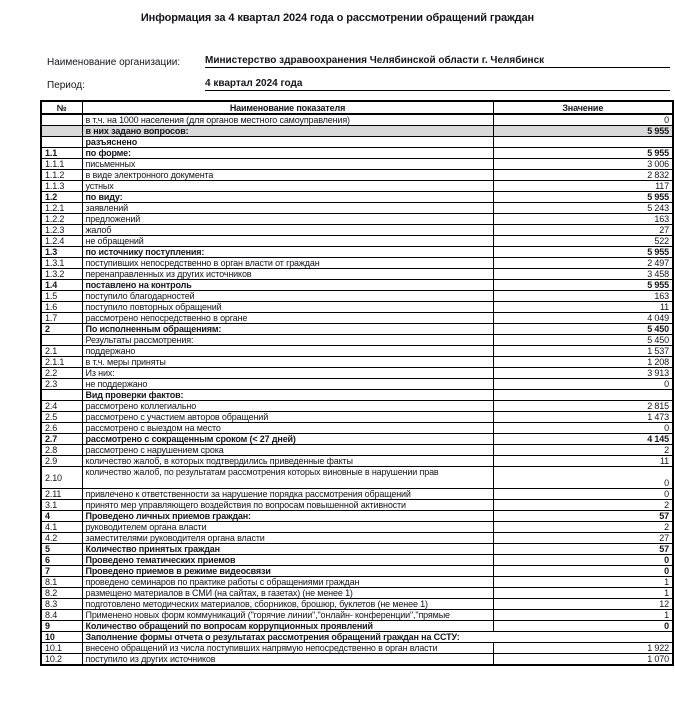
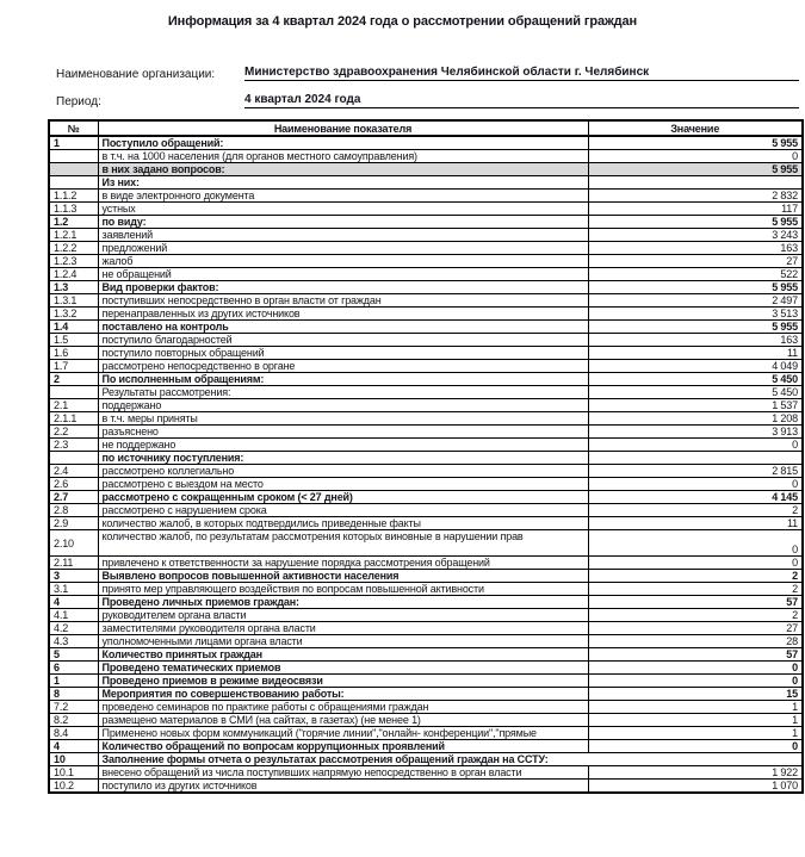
  Информация за 4 квартал 2024 года о рассмотрении обращений граждан
  Наименование организации:
  Министерство здравоохранения Челябинской области г. Челябинск
  Период:
  4 квартал 2024 года
  №	Наименование показателя	Значение
+ 1	Поступило обращений:	5 955
  	в т.ч. на 1000 населения (для органов местного самоуправления)	0
  	в них задано вопросов:	5 955
- 	разъяснено
+ 	Из них:
- 1.1	по форме:	5 955
- 1.1.1	письменных	3 006
  1.1.2	в виде электронного документа	2 832
  1.1.3	устных	117
  1.2	по виду:	5 955
- 1.2.1	заявлений	5 243
+ 1.2.1	заявлений	3 243
  1.2.2	предложений	163
  1.2.3	жалоб	27
  1.2.4	не обращений	522
- 1.3	по источнику поступления:	5 955
+ 1.3	Вид проверки фактов:	5 955
  1.3.1	поступивших непосредственно в орган власти от граждан	2 497
- 1.3.2	перенаправленных из других источников	3 458
+ 1.3.2	перенаправленных из других источников	3 513
  1.4	поставлено на контроль	5 955
  1.5	поступило благодарностей	163
  1.6	поступило повторных обращений	11
  1.7	рассмотрено непосредственно в органе	4 049
  2	По исполненным обращениям:	5 450
  	Результаты рассмотрения:	5 450
  2.1	поддержано	1 537
  2.1.1	в т.ч. меры приняты	1 208
- 2.2	Из них:	3 913
+ 2.2	разъяснено	3 913
  2.3	не поддержано	0
- 	Вид проверки фактов:
+ 	по источнику поступления:
  2.4	рассмотрено коллегиально	2 815
- 2.5	рассмотрено с участием авторов обращений	1 473
  2.6	рассмотрено с выездом на место	0
  2.7	рассмотрено с сокращенным сроком (< 27 дней)	4 145
  2.8	рассмотрено с нарушением срока	2
  2.9	количество жалоб, в которых подтвердились приведенные факты	11
  2.10	количество жалоб, по результатам рассмотрения которых виновные в нарушении прав	0
  2.11	привлечено к ответственности за нарушение порядка рассмотрения обращений	0
+ 3	Выявлено вопросов повышенной активности населения	2
  3.1	принято мер управляющего воздействия по вопросам повышенной активности	2
  4	Проведено личных приемов граждан:	57
  4.1	руководителем органа власти	2
  4.2	заместителями руководителя органа власти	27
+ 4.3	уполномоченными лицами органа власти	28
  5	Количество принятых граждан	57
  6	Проведено тематических приемов	0
- 7	Проведено приемов в режиме видеосвязи	0
+ 1	Проведено приемов в режиме видеосвязи	0
+ 8	Мероприятия по совершенствованию работы:	15
- 8.1	проведено семинаров по практике работы с обращениями граждан	1
+ 7.2	проведено семинаров по практике работы с обращениями граждан	1
  8.2	размещено материалов в СМИ (на сайтах, в газетах) (не менее 1)	1
- 8.3	подготовлено методических материалов, сборников, брошюр, буклетов (не менее 1)	12
  8.4	Применено новых форм коммуникаций ("горячие линии","онлайн- конференции","прямые	1
- 9	Количество обращений по вопросам коррупционных проявлений	0
+ 4	Количество обращений по вопросам коррупционных проявлений	0
  10	Заполнение формы отчета о результатах рассмотрения обращений граждан на ССТУ:
  10.1	внесено обращений из числа поступивших напрямую непосредственно в орган власти	1 922
  10.2	поступило из других источников	1 070
